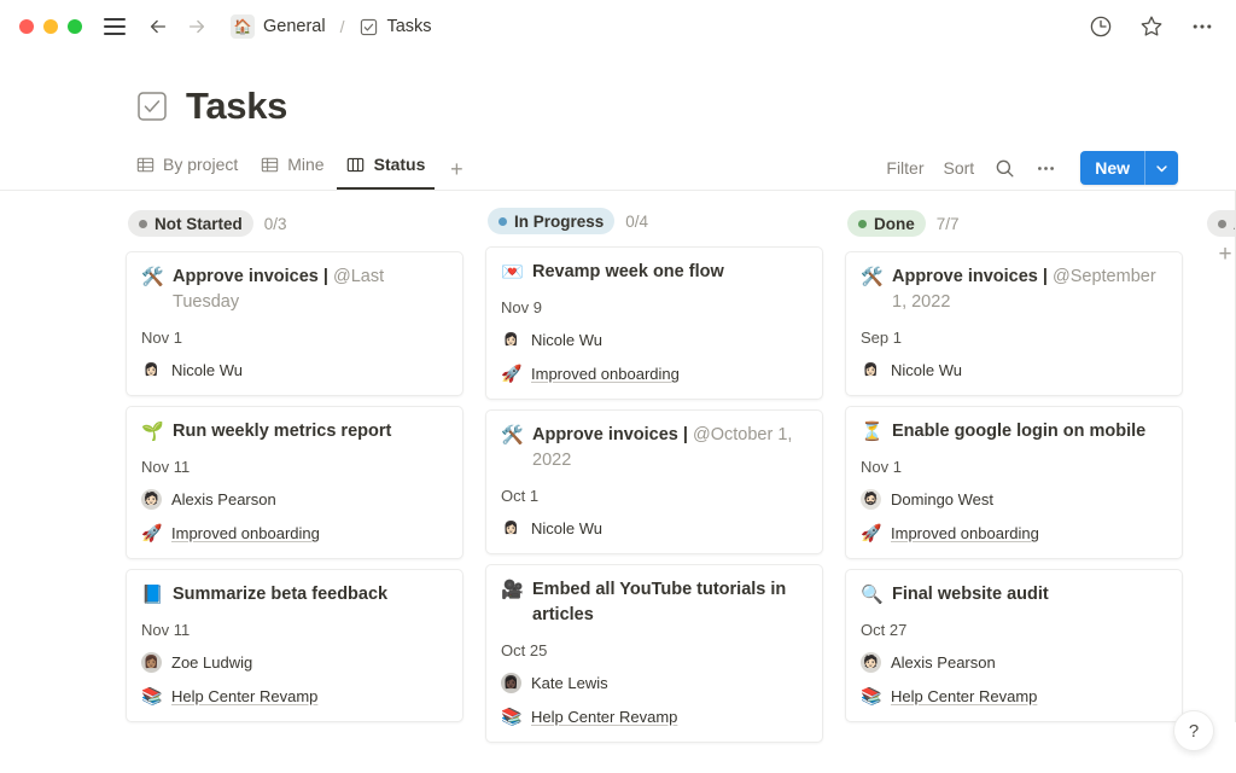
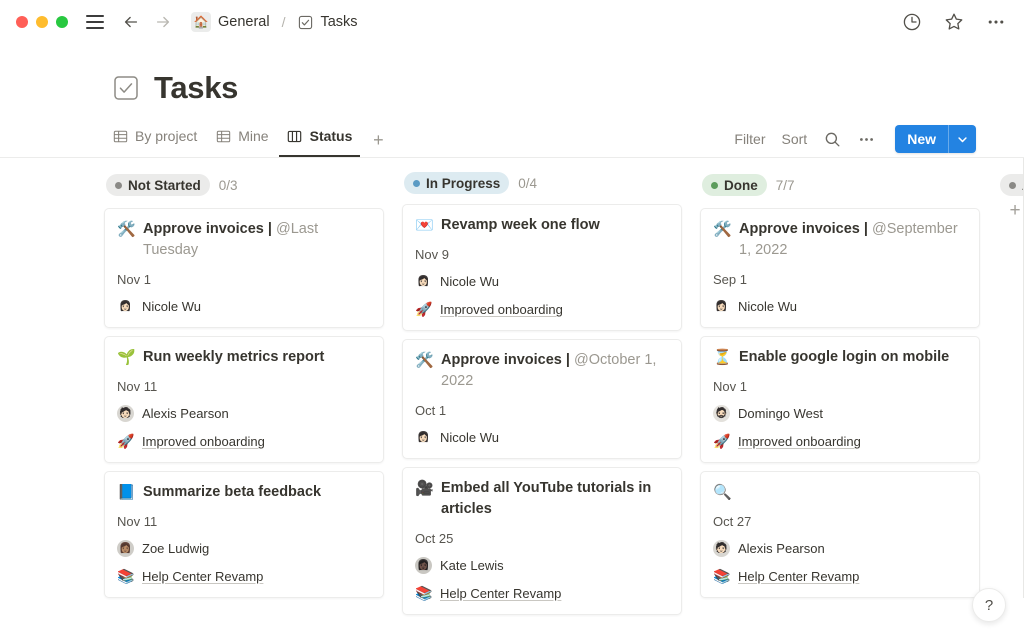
  🏠
  General
  /
  Tasks
  Tasks
  By project
  Mine
  Status
  +
  Filter
  Sort
  New
  Not Started
  0/3
  🛠️
  Approve invoices | @Last Tuesday
  Nov 1
  👩🏻
  Nicole Wu
  🌱
  Run weekly metrics report
  Nov 11
  🧑🏻
  Alexis Pearson
  🚀
  Improved onboarding
  📘
  Summarize beta feedback
  Nov 11
  👩🏽
  Zoe Ludwig
  📚
  Help Center Revamp
  In Progress
  0/4
  💌
  Revamp week one flow
  Nov 9
  👩🏻
  Nicole Wu
  🚀
  Improved onboarding
  🛠️
  Approve invoices | @October 1, 2022
  Oct 1
  👩🏻
  Nicole Wu
  🎥
  Embed all YouTube tutorials in articles
  Oct 25
  👩🏿
  Kate Lewis
  📚
  Help Center Revamp
  Done
  7/7
  🛠️
  Approve invoices | @September 1, 2022
  Sep 1
  👩🏻
  Nicole Wu
  ⏳
  Enable google login on mobile
  Nov 1
  🧔🏻
  Domingo West
  🚀
  Improved onboarding
  🔍
- Final website audit
  Oct 27
  🧑🏻
  Alexis Pearson
  📚
  Help Center Revamp
  +
  ?
